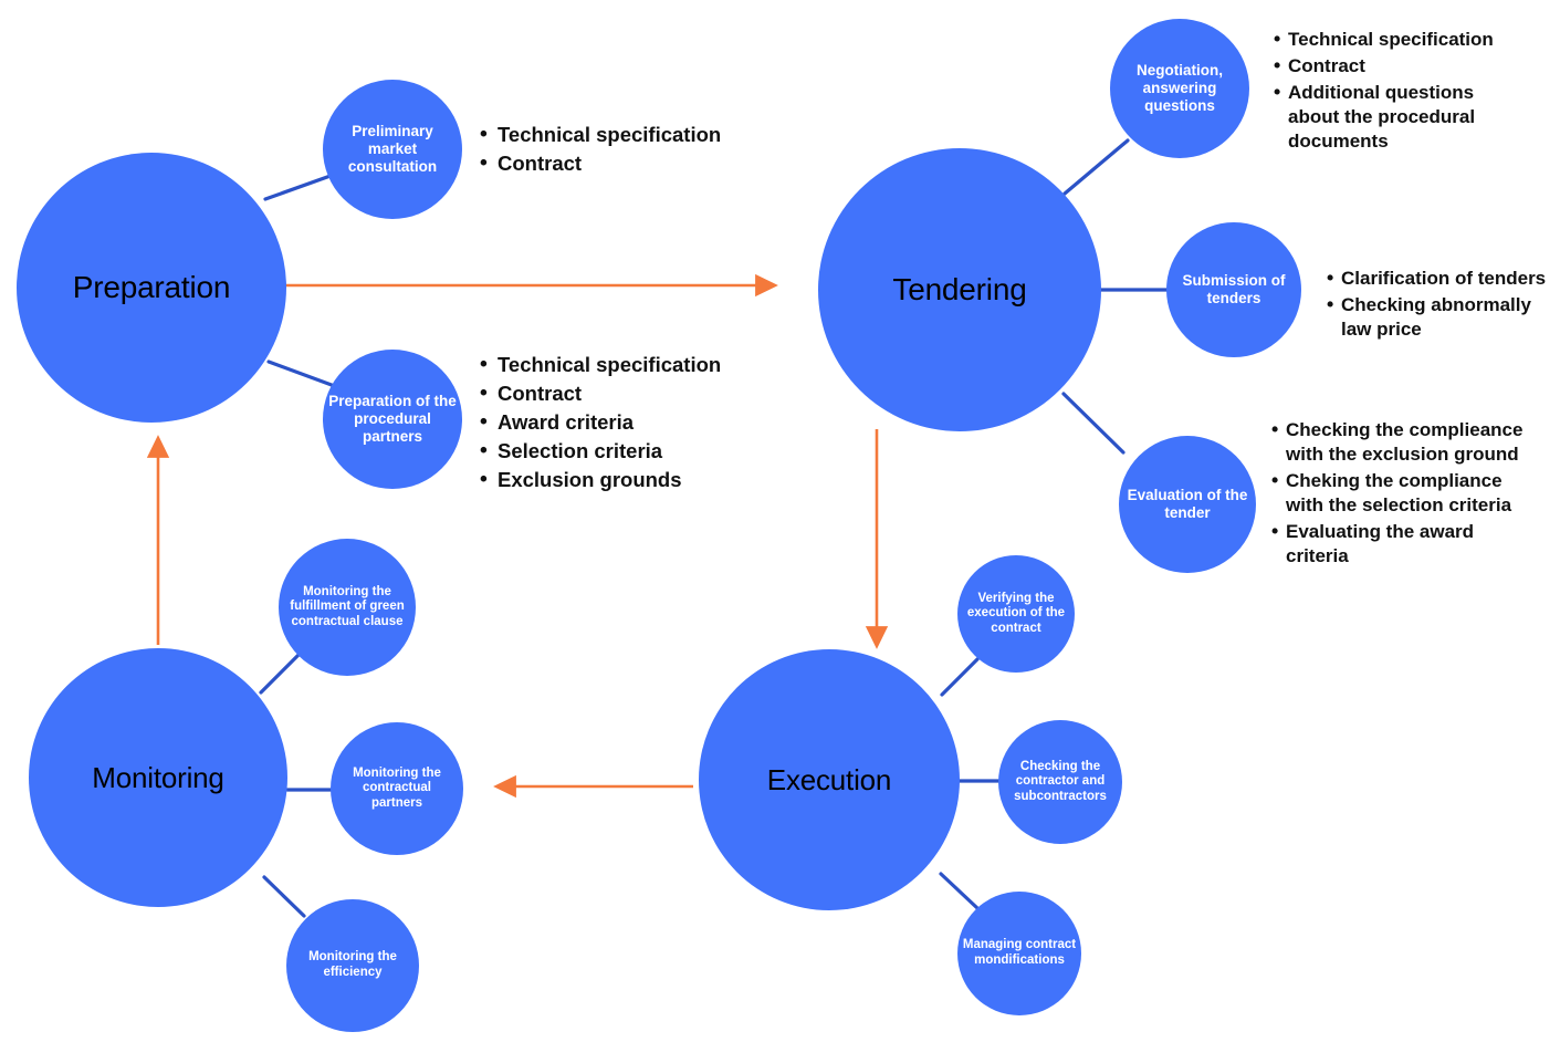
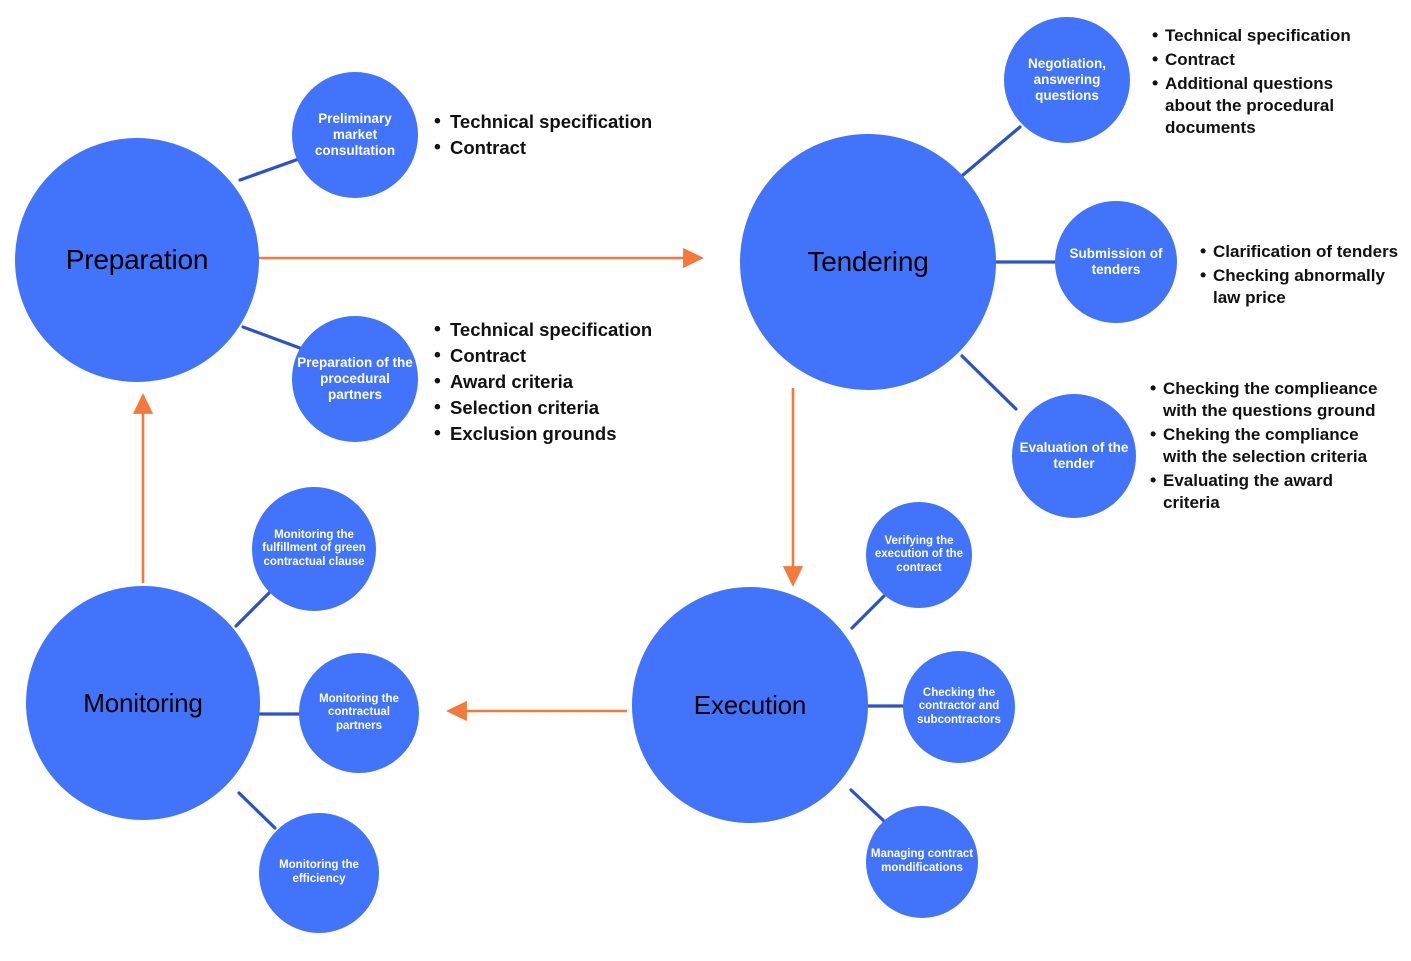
  Preparation
  Tendering
  Execution
  Monitoring
  Preliminary market consultation
  Preparation of the procedural partners
  Negotiation, answering questions
  Submission of tenders
  Evaluation of the tender
  Verifying the execution of the contract
  Checking the contractor and subcontractors
  Managing contract mondifications
  Monitoring the fulfillment of green contractual clause
  Monitoring the contractual partners
  Monitoring the efficiency
  Technical specification
  Contract
  Technical specification
  Contract
  Award criteria
  Selection criteria
  Exclusion grounds
  Technical specification
  Contract
  Additional questions about the procedural documents
  Clarification of tenders
  Checking abnormally law price
- Checking the complieance with the exclusion ground
+ Checking the complieance with the questions ground
  Cheking the compliance with the selection criteria
  Evaluating the award criteria
